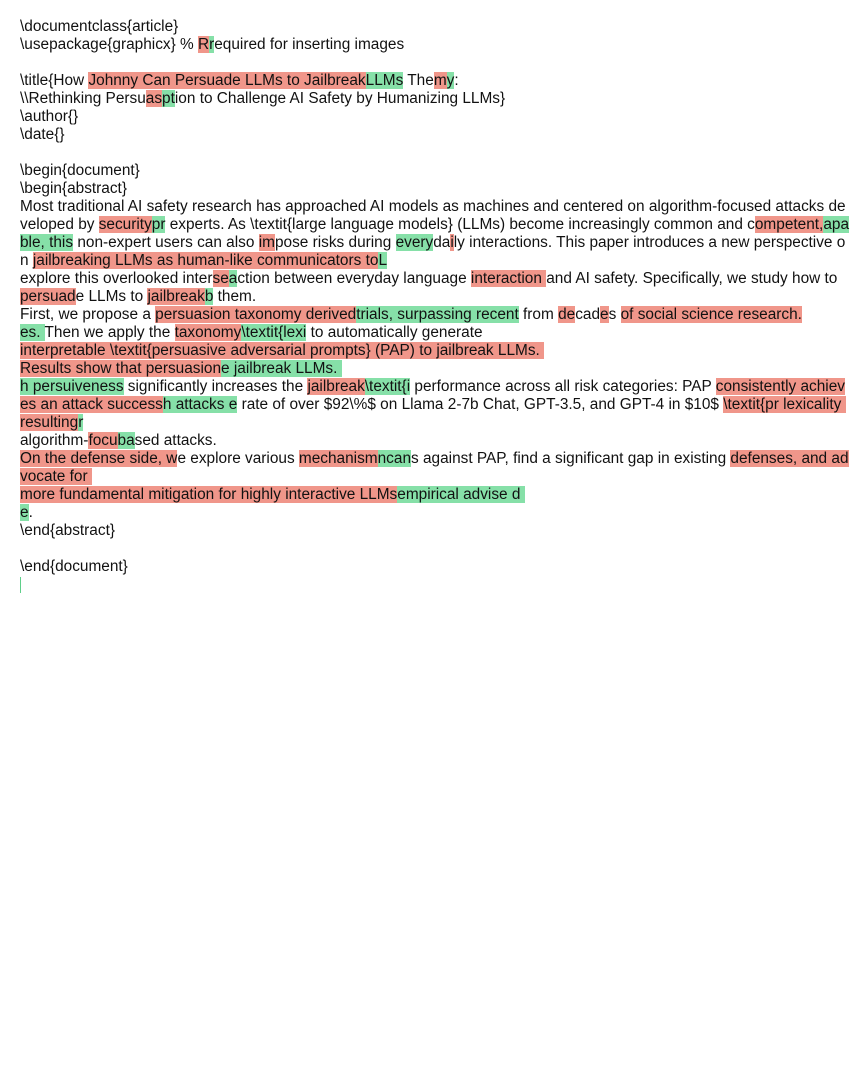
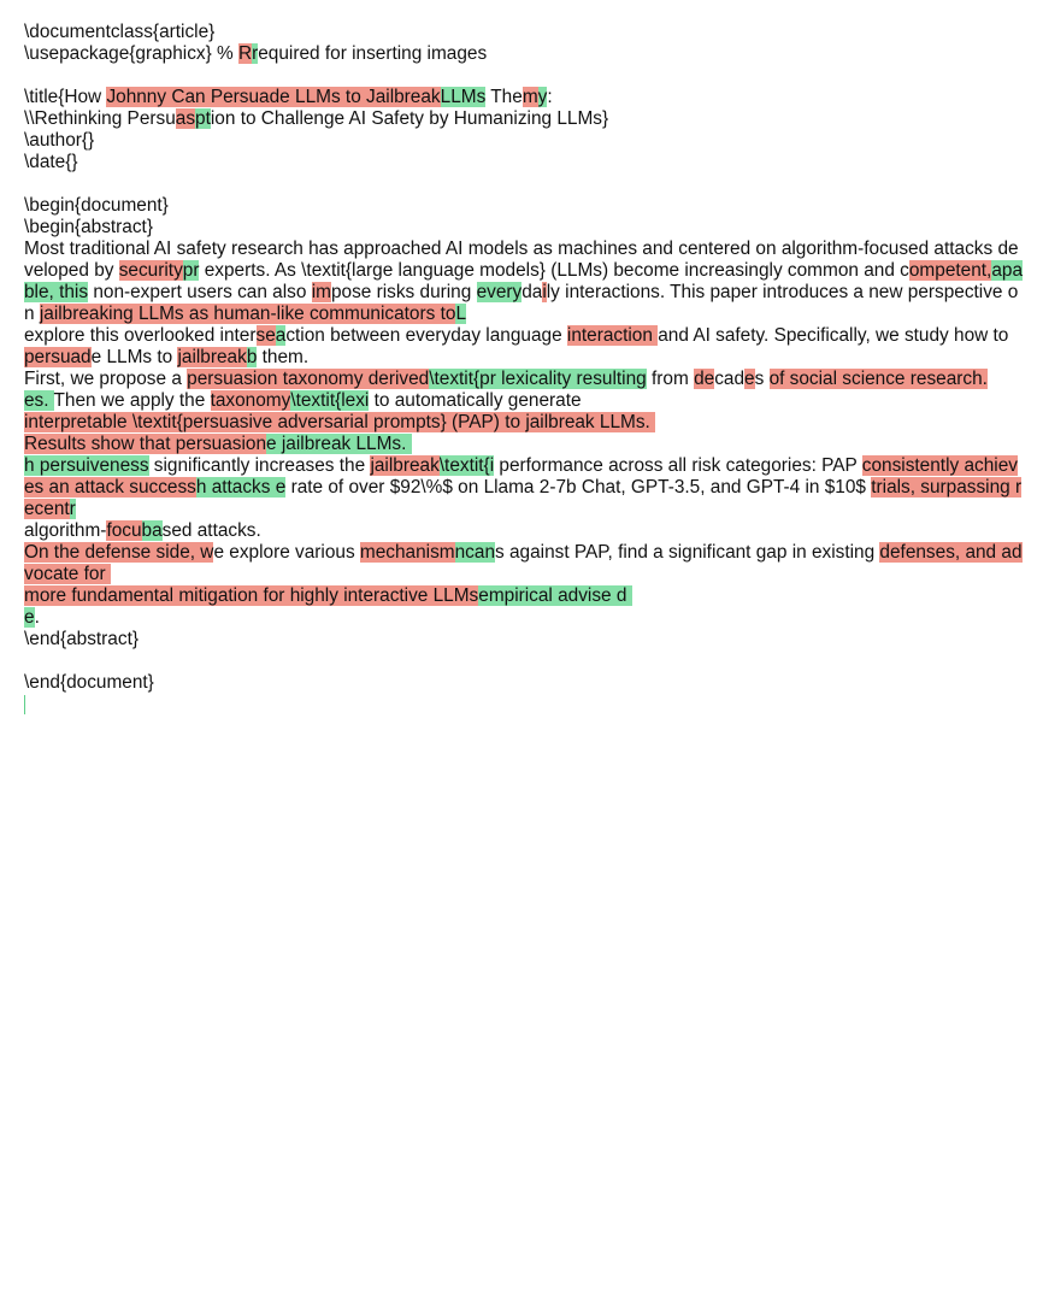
  \documentclass{article}
  \usepackage{graphicx} % Rrequired for inserting images
  \title{How Johnny Can Persuade LLMs to JailbreakLLMs Themy:
  \\Rethinking Persuasption to Challenge AI Safety by Humanizing LLMs}
  \author{}
  \date{}
  \begin{document}
  \begin{abstract}
  Most traditional AI safety research has approached AI models as machines and centered on algorithm-focused attacks developed by securitypr experts. As \textit{large language models} (LLMs) become increasingly common and competent,apable, this non-expert users can also impose risks during everydaily interactions. This paper introduces a new perspective on jailbreaking LLMs as human-like communicators toL
  explore this overlooked interseaction between everyday language interaction and AI safety. Specifically, we study how to persuade LLMs to jailbreakb them.
- First, we propose a persuasion taxonomy derivedtrials, surpassing recent from decades of social science research.
+ First, we propose a persuasion taxonomy derived\textit{pr lexicality resulting from decades of social science research.
  es. Then we apply the taxonomy\textit{lexi to automatically generate
  interpretable \textit{persuasive adversarial prompts} (PAP) to jailbreak LLMs.
  Results show that persuasione jailbreak LLMs.
- h persuiveness significantly increases the jailbreak\textit{i performance across all risk categories: PAP consistently achieves an attack successh attacks e rate of over $92\%$ on Llama 2-7b Chat, GPT-3.5, and GPT-4 in $10$ \textit{pr lexicality resultingr
+ h persuiveness significantly increases the jailbreak\textit{i performance across all risk categories: PAP consistently achieves an attack successh attacks e rate of over $92\%$ on Llama 2-7b Chat, GPT-3.5, and GPT-4 in $10$ trials, surpassing recentr
  algorithm-focubased attacks.
  On the defense side, we explore various mechanismncans against PAP, find a significant gap in existing defenses, and advocate for
  more fundamental mitigation for highly interactive LLMsempirical advise d
  e.
  \end{abstract}
  \end{document}
